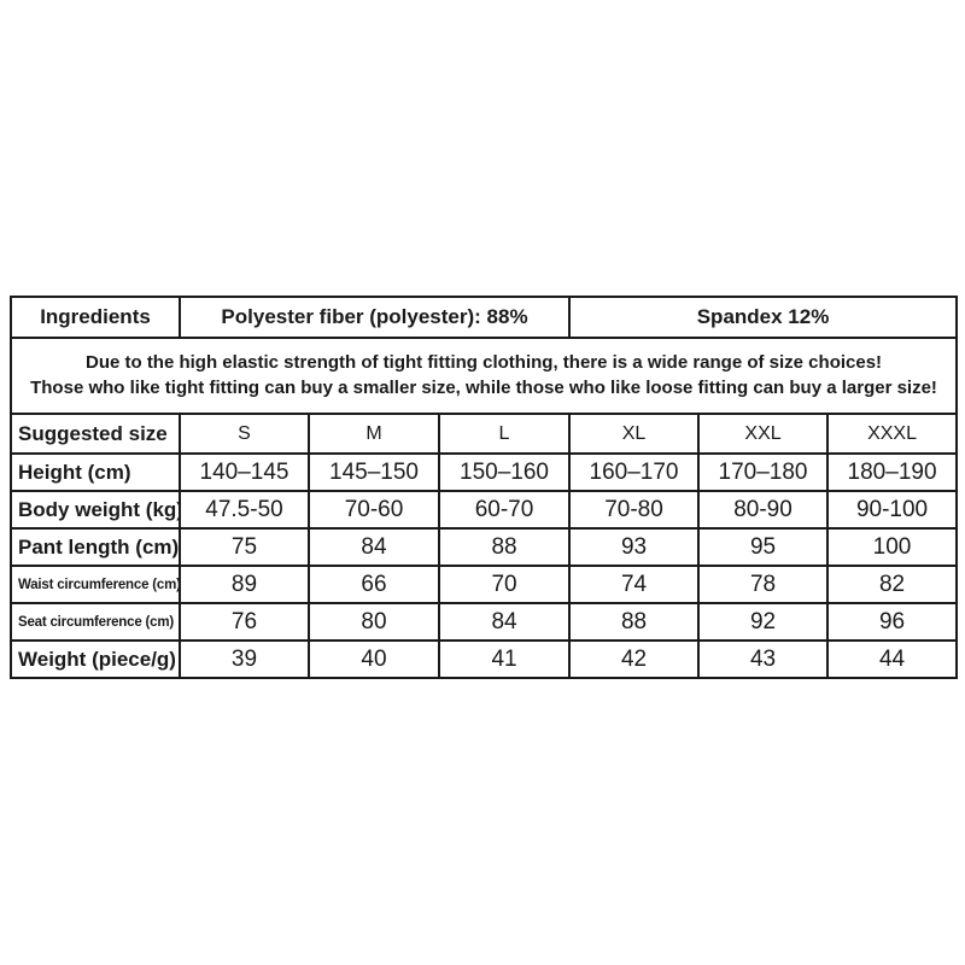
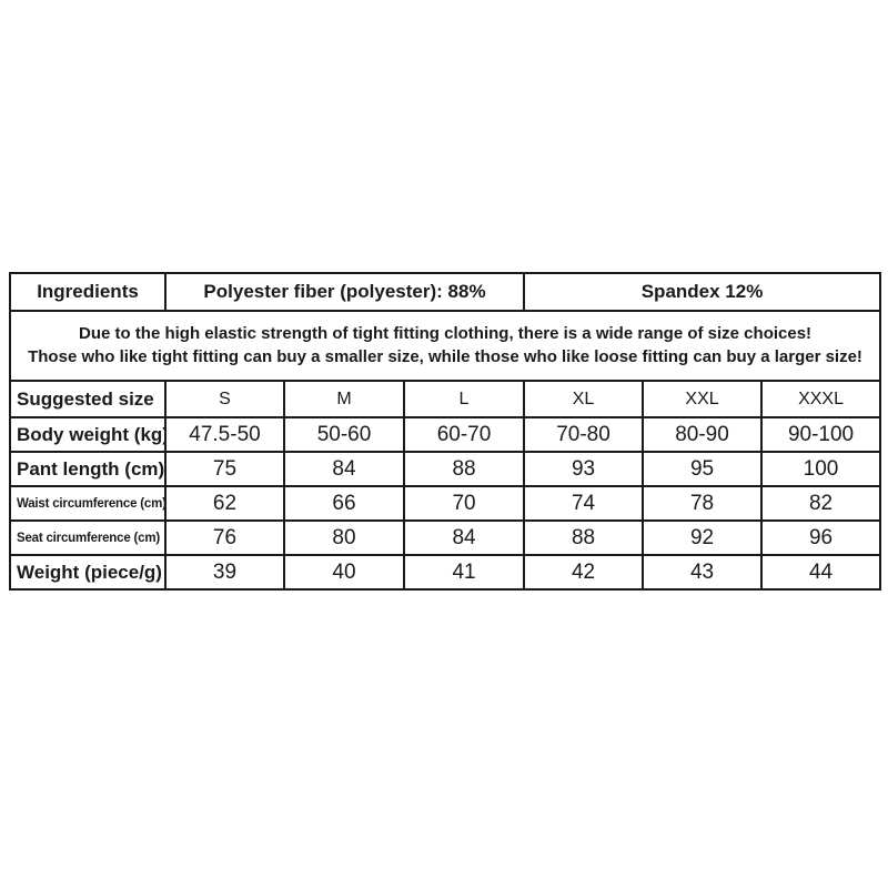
  Ingredients	Polyester fiber (polyester): 88%	Spandex 12%
  Due to the high elastic strength of tight fitting clothing, there is a wide range of size choices! Those who like tight fitting can buy a smaller size, while those who like loose fitting can buy a larger size!
  Suggested size	S	M	L	XL	XXL	XXXL
- Height (cm)	140–145	145–150	150–160	160–170	170–180	180–190
- Body weight (kg	47.5-50	70-60	60-70	70-80	80-90	90-100
+ Body weight (kg	47.5-50	50-60	60-70	70-80	80-90	90-100
  Pant length (cm)	75	84	88	93	95	100
- Waist circumference (cm)	89	66	70	74	78	82
+ Waist circumference (cm)	62	66	70	74	78	82
  Seat circumference (cm)	76	80	84	88	92	96
  Weight (piece/g)	39	40	41	42	43	44
